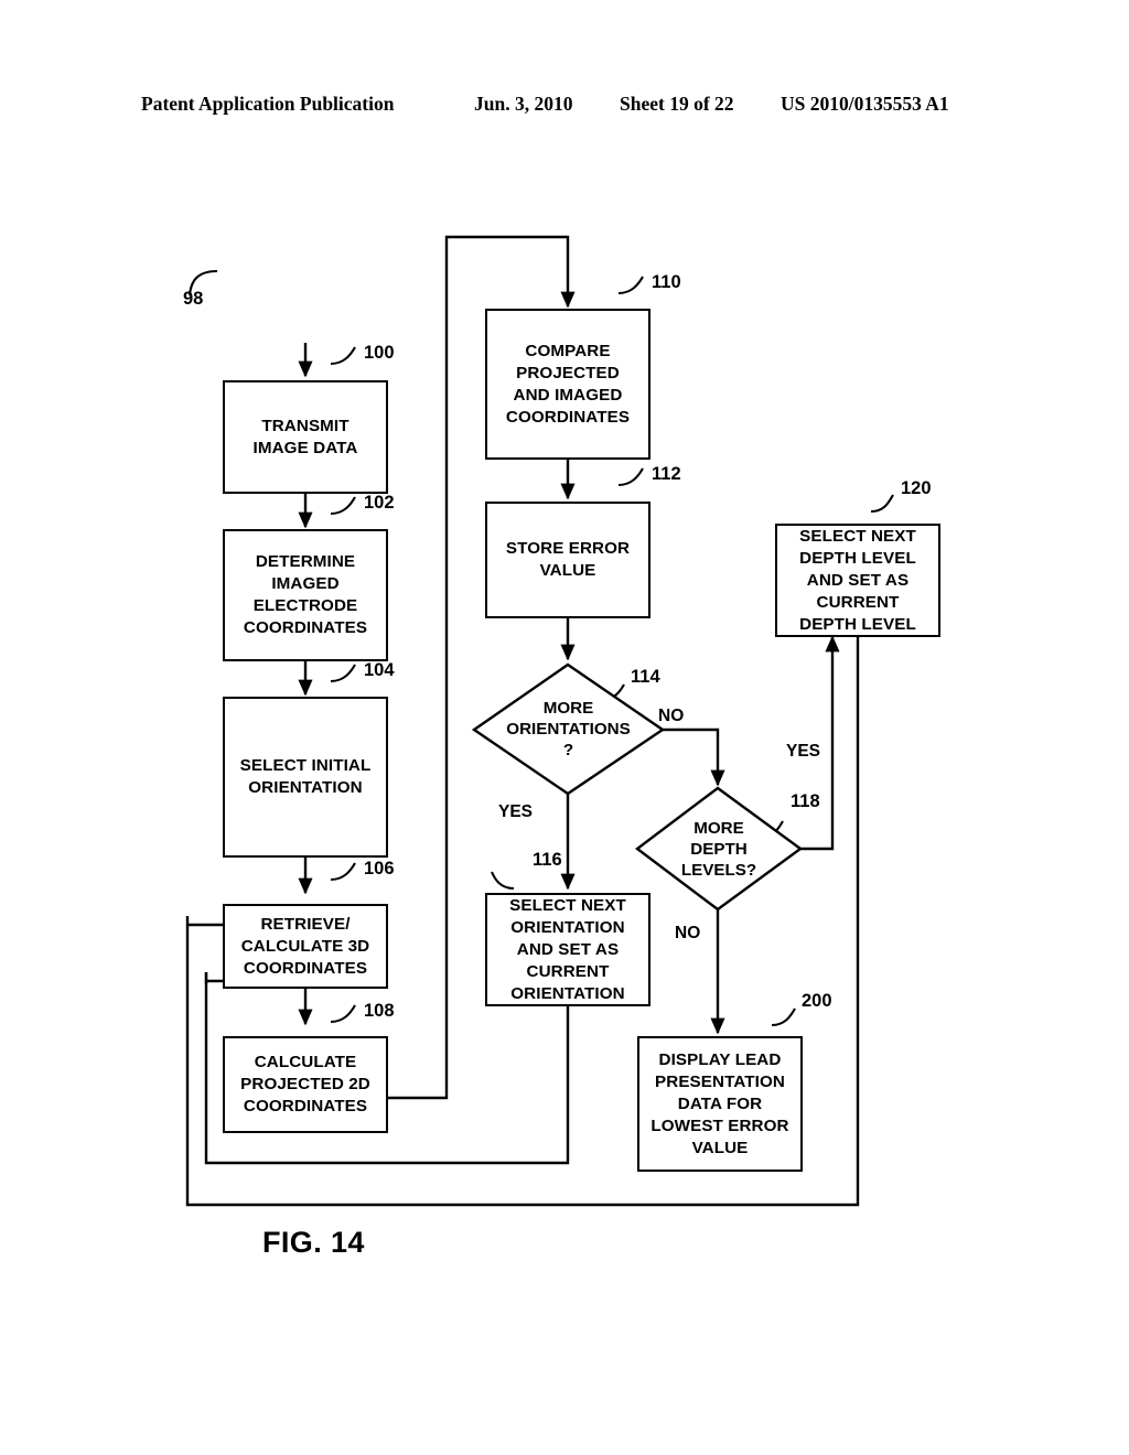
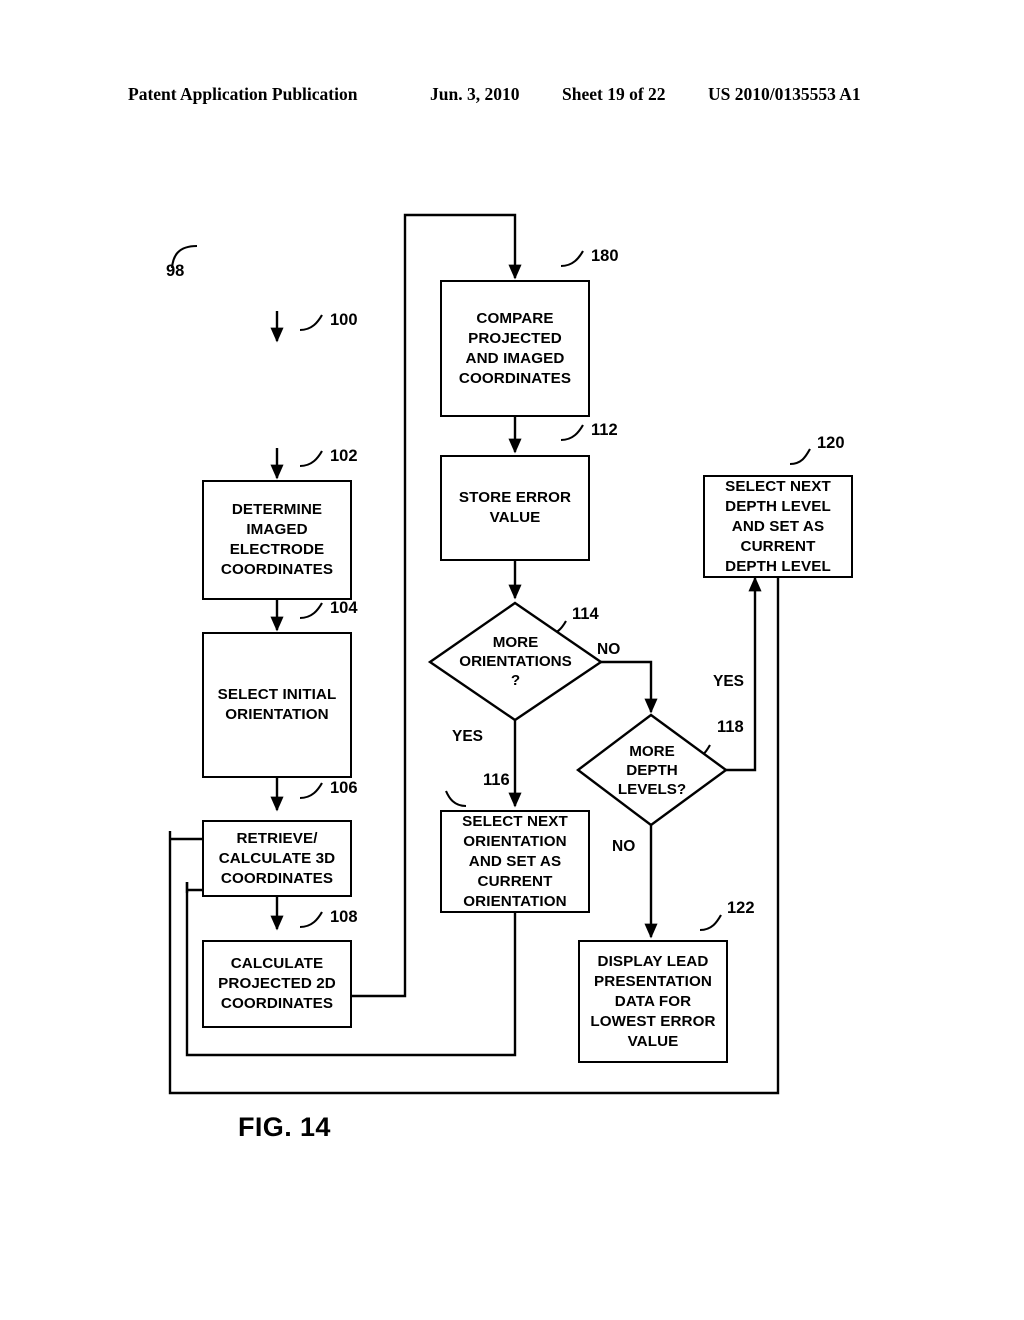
  Patent Application Publication
  Jun. 3, 2010
  Sheet 19 of 22
  US 2010/0135553 A1
- TRANSMIT
- IMAGE DATA
  DETERMINE
  IMAGED
  ELECTRODE
  COORDINATES
  SELECT INITIAL
  ORIENTATION
  RETRIEVE/
  CALCULATE 3D
  COORDINATES
  CALCULATE
  PROJECTED 2D
  COORDINATES
  COMPARE
  PROJECTED
  AND IMAGED
  COORDINATES
  STORE ERROR
  VALUE
  SELECT NEXT
  ORIENTATION
  AND SET AS
  CURRENT
  ORIENTATION
  SELECT NEXT
  DEPTH LEVEL
  AND SET AS
  CURRENT
  DEPTH LEVEL
  DISPLAY LEAD
  PRESENTATION
  DATA FOR
  LOWEST ERROR
  VALUE
  MORE
  ORIENTATIONS
  ?
  MORE
  DEPTH
  LEVELS?
  98
  100
  102
  104
  106
  108
- 110
+ 180
  112
  114
  116
  118
  120
- 200
+ 122
  NO
  YES
  YES
  NO
  FIG. 14
